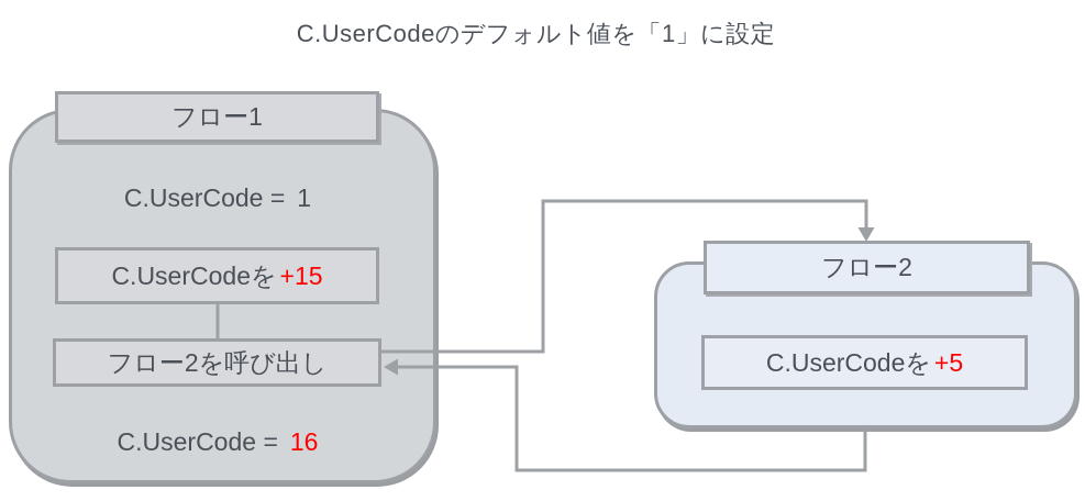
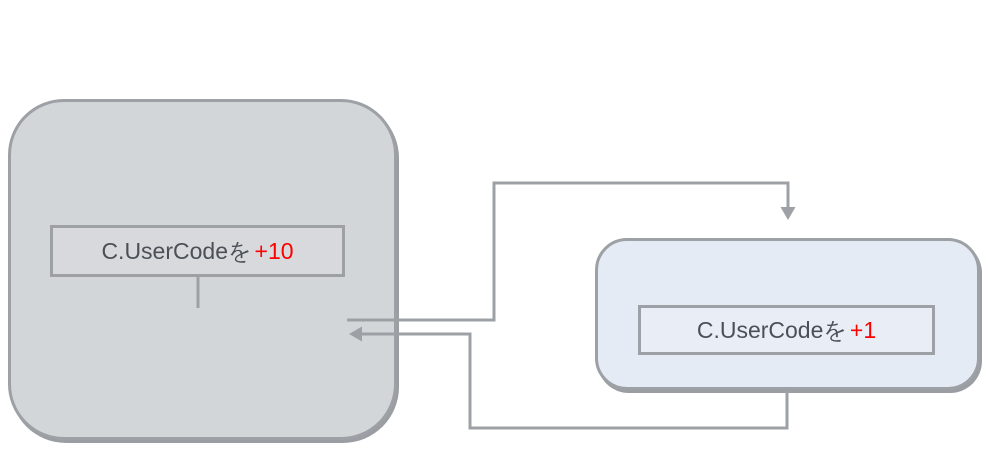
- C.UserCodeのデフォルト値を「1」に設定
- フロー1
- C.UserCode = 1
  C.UserCodeを
- +15
+ +10
- フロー2を呼び出し
- C.UserCode = 16
- フロー2
  C.UserCodeを
- +5
+ +1
